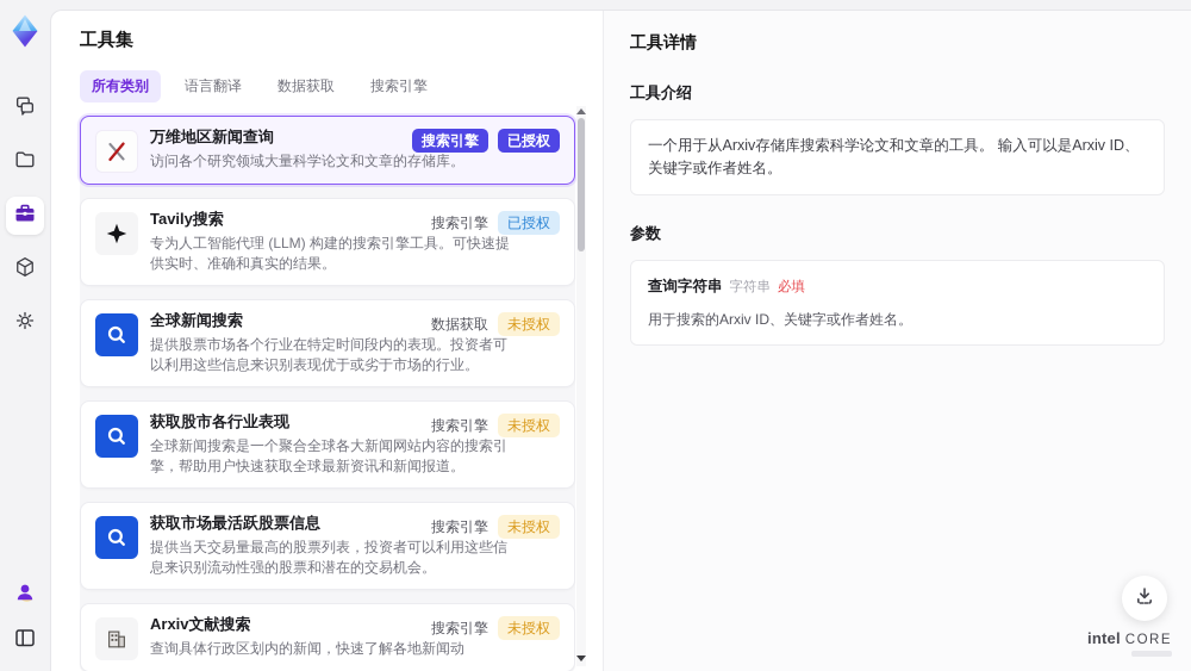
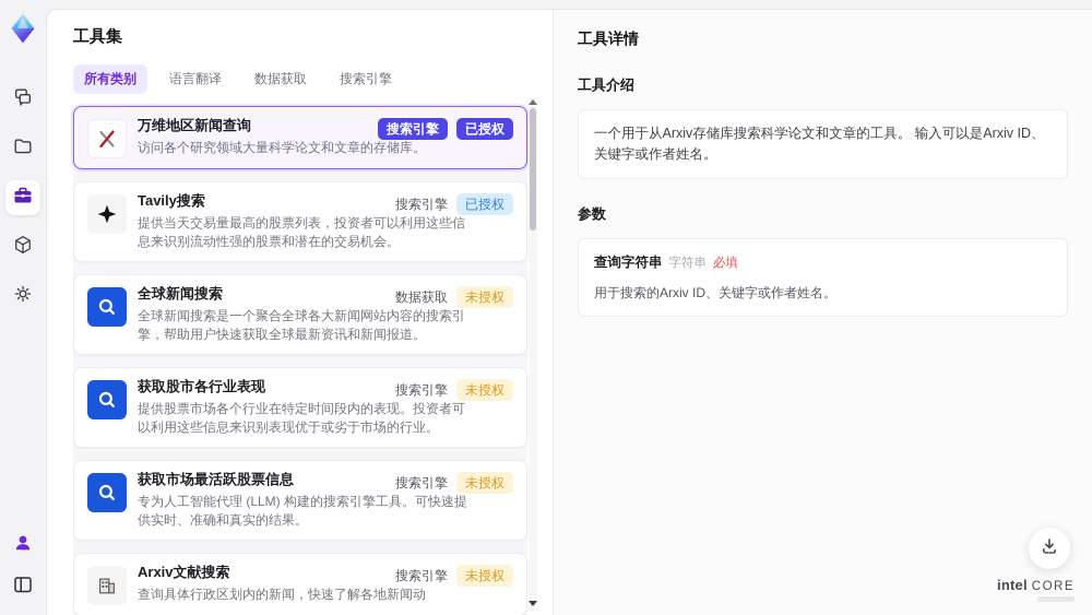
  工具集
  所有类别
  语言翻译
  数据获取
  搜索引擎
  万维地区新闻查询
  访问各个研究领域大量科学论文和文章的存储库。
  搜索引擎
  已授权
  Tavily搜索
- 专为人工智能代理 (LLM) 构建的搜索引擎工具。可快速提供实时、准确和真实的结果。
+ 提供当天交易量最高的股票列表，投资者可以利用这些信息来识别流动性强的股票和潜在的交易机会。
  搜索引擎
  已授权
  全球新闻搜索
- 提供股票市场各个行业在特定时间段内的表现。投资者可以利用这些信息来识别表现优于或劣于市场的行业。
+ 全球新闻搜索是一个聚合全球各大新闻网站内容的搜索引擎，帮助用户快速获取全球最新资讯和新闻报道。
  数据获取
  未授权
  获取股市各行业表现
- 全球新闻搜索是一个聚合全球各大新闻网站内容的搜索引擎，帮助用户快速获取全球最新资讯和新闻报道。
+ 提供股票市场各个行业在特定时间段内的表现。投资者可以利用这些信息来识别表现优于或劣于市场的行业。
  搜索引擎
  未授权
  获取市场最活跃股票信息
- 提供当天交易量最高的股票列表，投资者可以利用这些信息来识别流动性强的股票和潜在的交易机会。
+ 专为人工智能代理 (LLM) 构建的搜索引擎工具。可快速提供实时、准确和真实的结果。
  搜索引擎
  未授权
  Arxiv文献搜索
  查询具体行政区划内的新闻，快速了解各地新闻动
  搜索引擎
  未授权
  工具详情
  工具介绍
  一个用于从Arxiv存储库搜索科学论文和文章的工具。 输入可以是Arxiv ID、关键字或作者姓名。
  参数
  查询字符串 字符串 必填
  用于搜索的Arxiv ID、关键字或作者姓名。
  intel
  CORE
